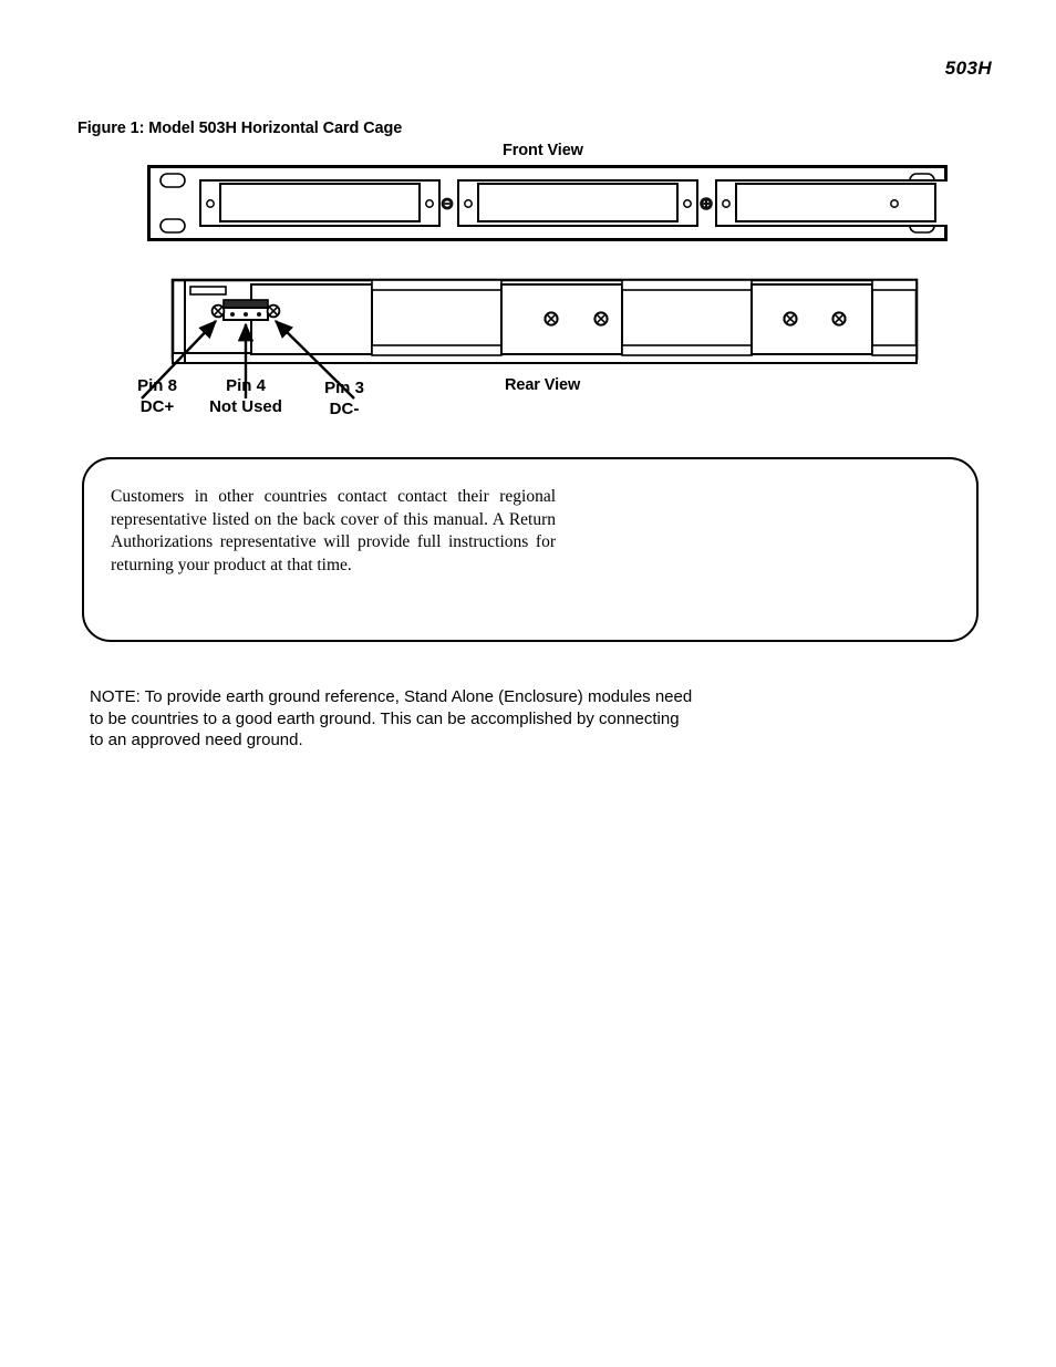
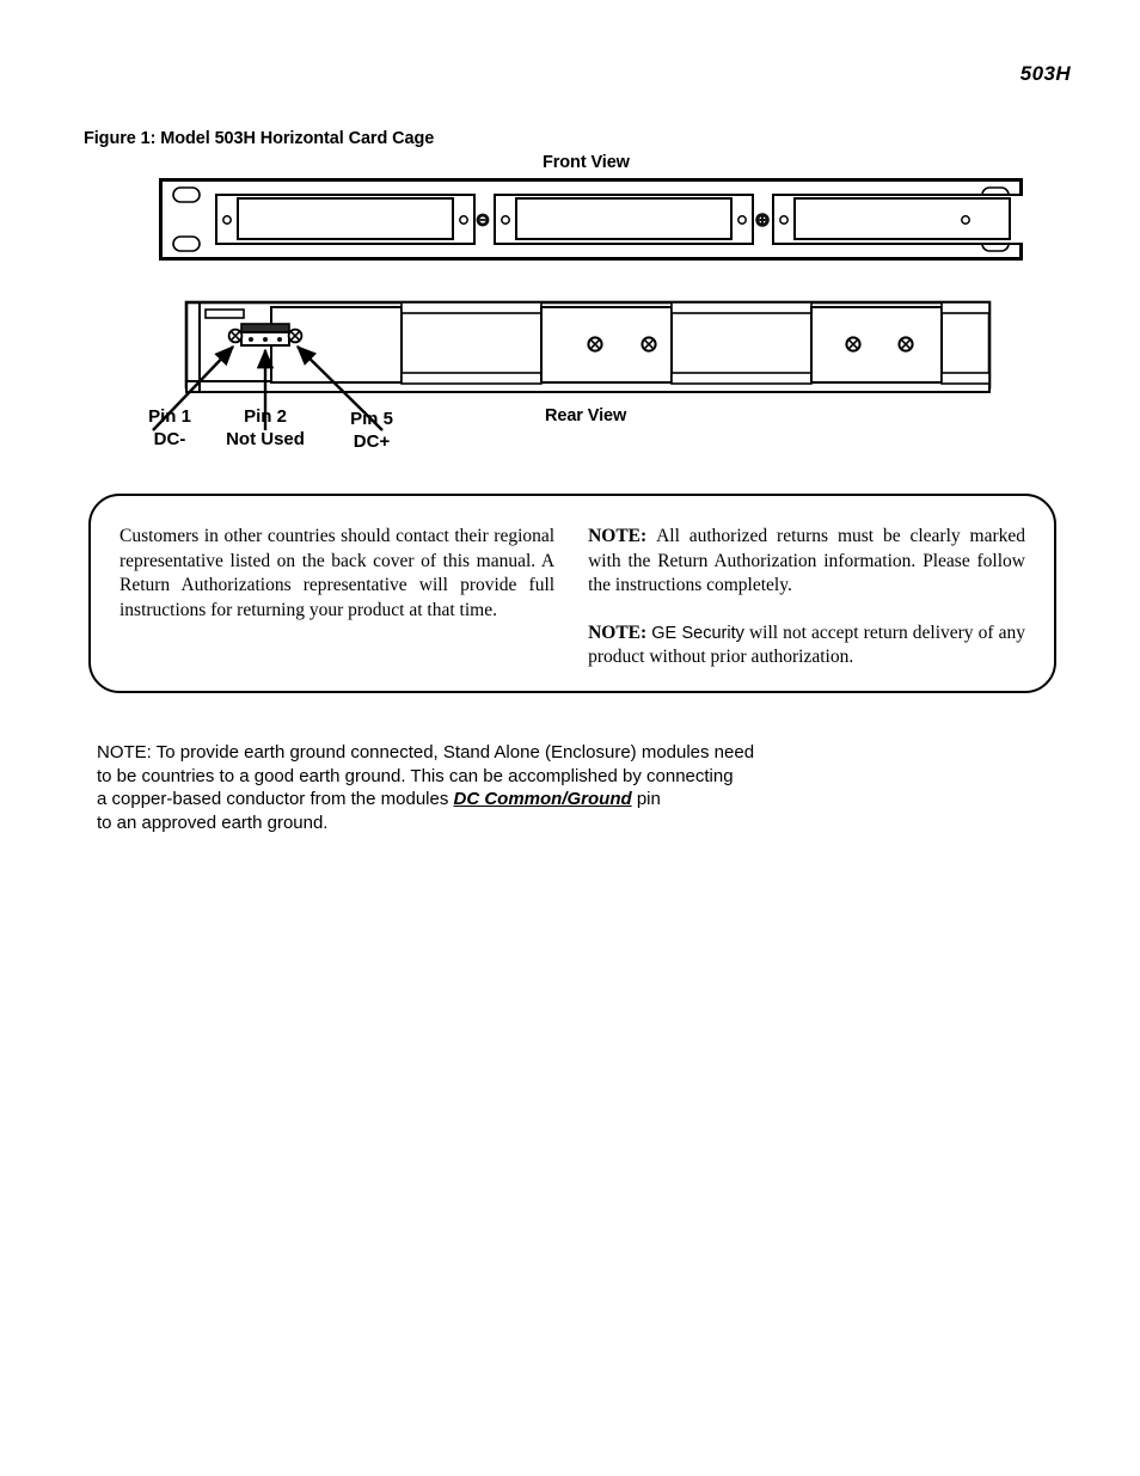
  503H
  Figure 1: Model 503H Horizontal Card Cage
  Front View
- Pin 8
+ Pin 1
- DC+
+ DC-
- Pin 4
+ Pin 2
  Not Used
- Pin 3
+ Pin 5
- DC-
+ DC+
  Rear View
- Customers in other countries contact contact their regional representative listed on the back cover of this manual. A Return Authorizations representative will provide full instructions for returning your product at that time.
+ Customers in other countries should contact their regional representative listed on the back cover of this manual. A Return Authorizations representative will provide full instructions for returning your product at that time.
+ NOTE: All authorized returns must be clearly marked with the Return Authorization information. Please follow the instructions completely.
+ NOTE: GE Security will not accept return delivery of any product without prior authorization.
- NOTE: To provide earth ground reference, Stand Alone (Enclosure) modules need
+ NOTE: To provide earth ground connected, Stand Alone (Enclosure) modules need
  to be countries to a good earth ground. This can be accomplished by connecting
+ a copper-based conductor from the modules DC Common/Ground pin
- to an approved need ground.
+ to an approved earth ground.
